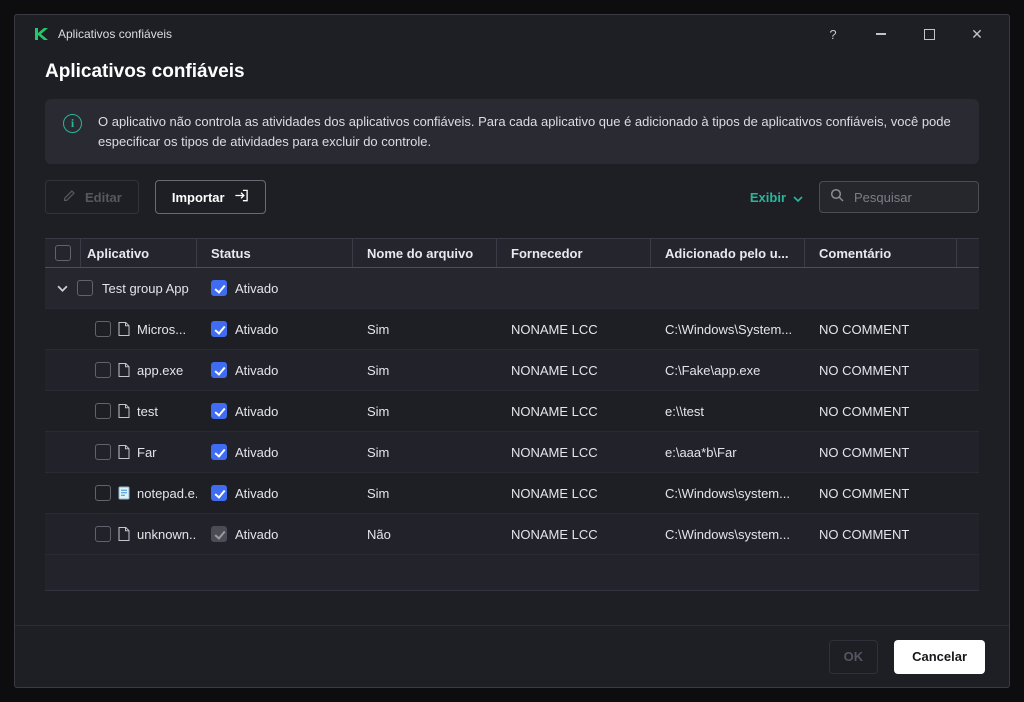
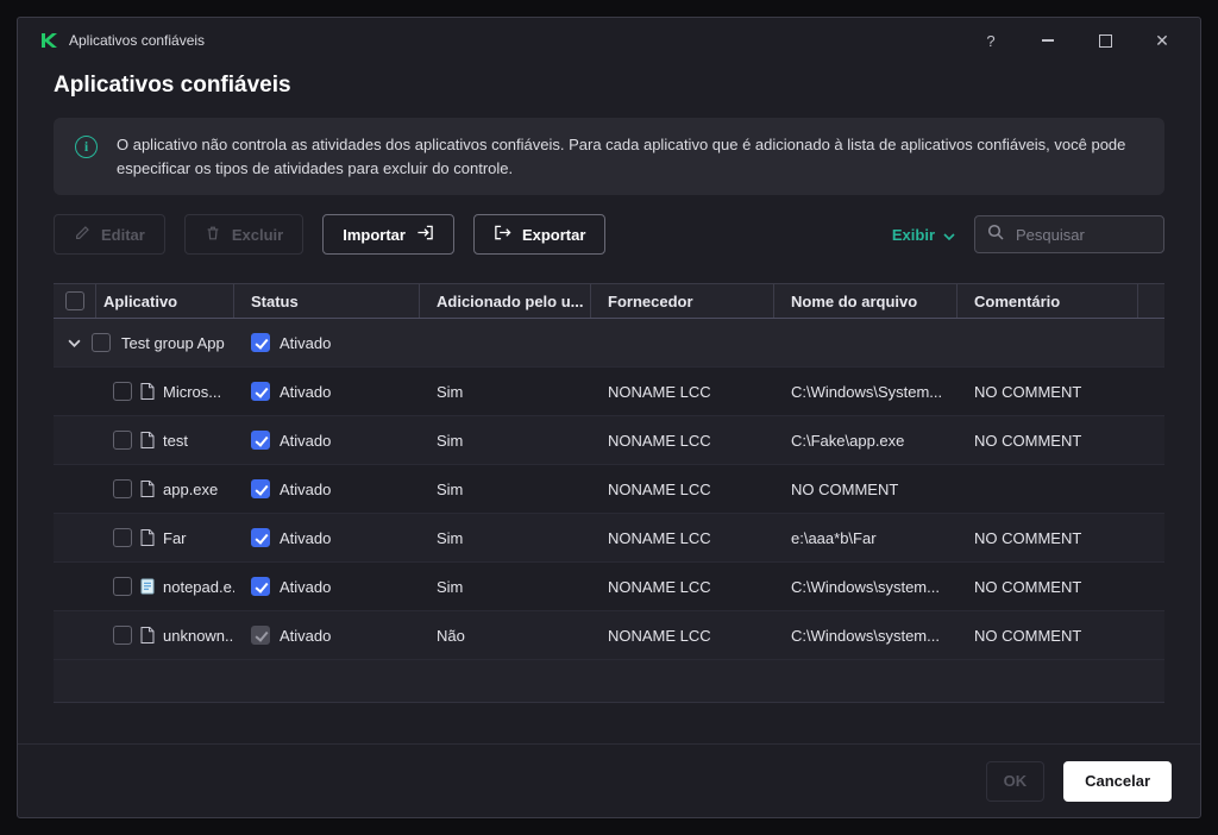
  Aplicativos confiáveis
  ?
  ✕
  Aplicativos confiáveis
  i
- O aplicativo não controla as atividades dos aplicativos confiáveis. Para cada aplicativo que é adicionado à tipos de aplicativos confiáveis, você pode especificar os tipos de atividades para excluir do controle.
+ O aplicativo não controla as atividades dos aplicativos confiáveis. Para cada aplicativo que é adicionado à lista de aplicativos confiáveis, você pode especificar os tipos de atividades para excluir do controle.
  Editar
+ Excluir
  Importar
+ Exportar
  Exibir
  Pesquisar
  Aplicativo
  Status
- Nome do arquivo
+ Adicionado pelo u...
  Fornecedor
- Adicionado pelo u...
+ Nome do arquivo
  Comentário
  Test group App
  Ativado
  Micros...
  Ativado
  Sim
  NONAME LCC
  C:\Windows\System...
  NO COMMENT
- app.exe
+ test
  Ativado
  Sim
  NONAME LCC
  C:\Fake\app.exe
  NO COMMENT
- test
+ app.exe
  Ativado
  Sim
  NONAME LCC
- e:\\test
  NO COMMENT
  Far
  Ativado
  Sim
  NONAME LCC
  e:\aaa*b\Far
  NO COMMENT
  notepad.e.
  Ativado
  Sim
  NONAME LCC
  C:\Windows\system...
  NO COMMENT
  unknown..
  Ativado
  Não
  NONAME LCC
  C:\Windows\system...
  NO COMMENT
  OK
  Cancelar
